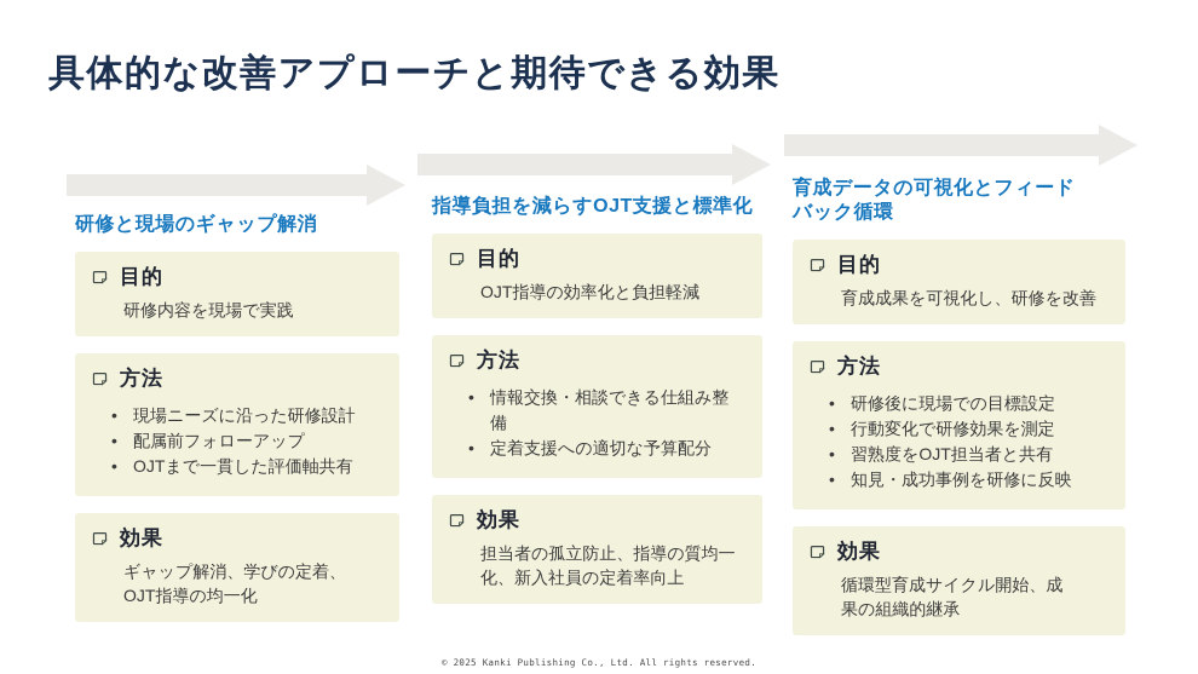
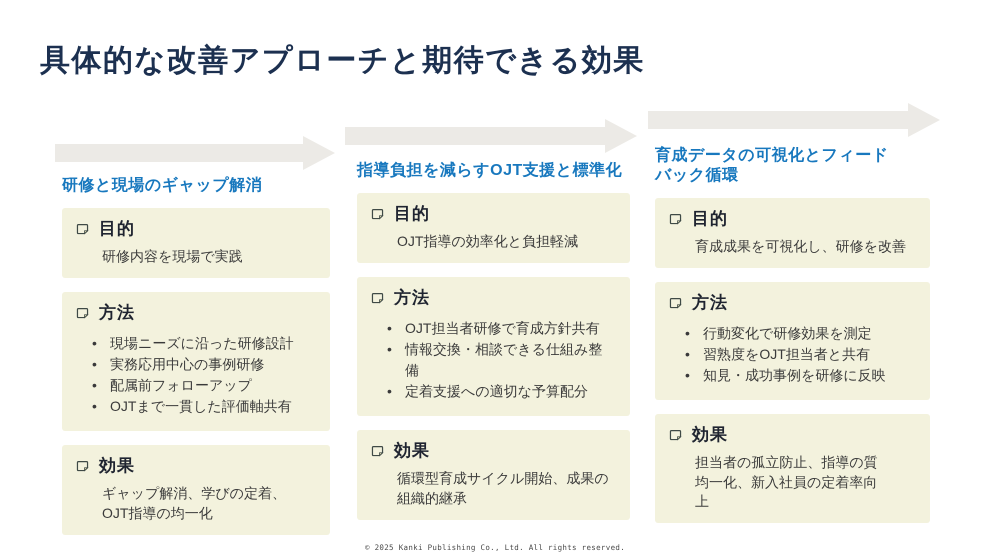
  具体的な改善アプローチと期待できる効果
  研修と現場のギャップ解消
  目的
  研修内容を現場で実践
  方法
  現場ニーズに沿った研修設計
+ 実務応用中心の事例研修
  配属前フォローアップ
  OJTまで一貫した評価軸共有
  効果
  ギャップ解消、学びの定着、OJT指導の均一化
  指導負担を減らすOJT支援と標準化
  目的
  OJT指導の効率化と負担軽減
  方法
+ OJT担当者研修で育成方針共有
  情報交換・相談できる仕組み整備
  定着支援への適切な予算配分
  効果
- 担当者の孤立防止、指導の質均一化、新入社員の定着率向上
+ 循環型育成サイクル開始、成果の組織的継承
  育成データの可視化とフィード
  バック循環
  目的
  育成成果を可視化し、研修を改善
  方法
- 研修後に現場での目標設定
  行動変化で研修効果を測定
  習熟度をOJT担当者と共有
  知見・成功事例を研修に反映
  効果
- 循環型育成サイクル開始、成果の組織的継承
+ 担当者の孤立防止、指導の質均一化、新入社員の定着率向上
  © 2025 Kanki Publishing Co., Ltd. All rights reserved.
